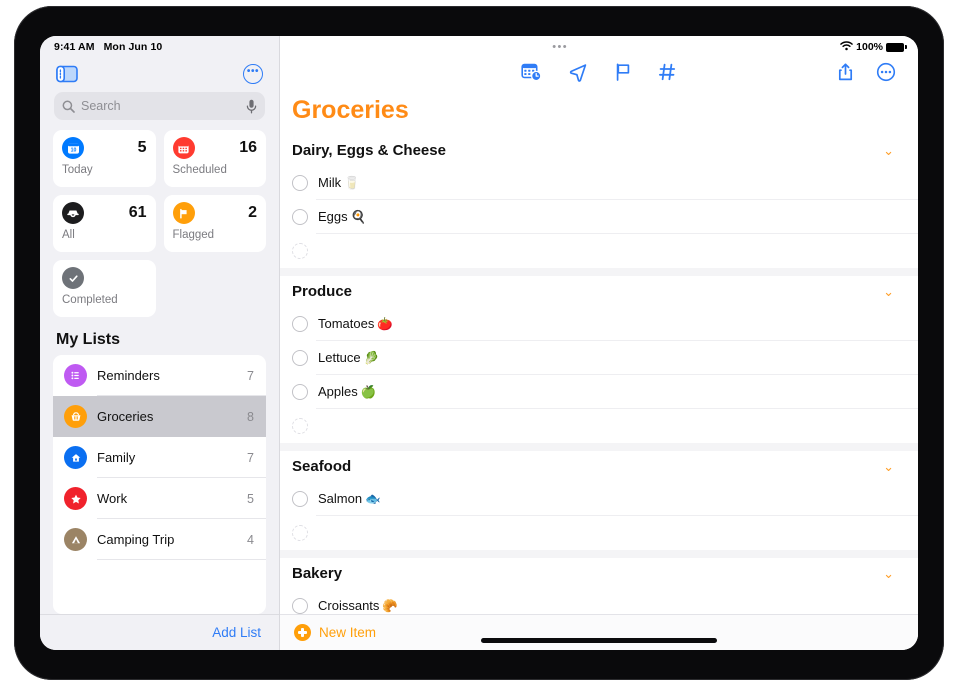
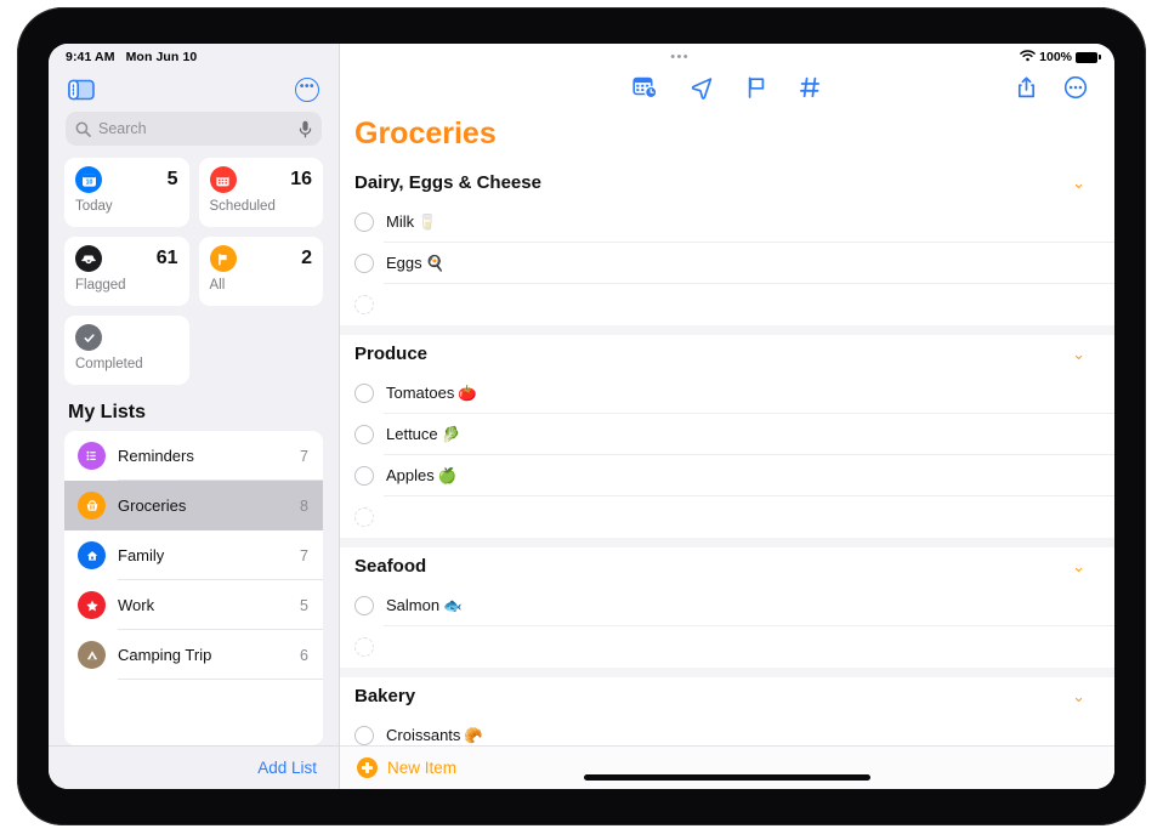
  9:41 AM
  Mon Jun 10
  •••
  Search
  5
  Today
  16
  Scheduled
  61
- All
+ Flagged
  2
- Flagged
+ All
  Completed
  My Lists
  Reminders
  7
  Groceries
  8
  Family
  7
  Work
  5
  Camping Trip
- 4
+ 6
  Add List
  •••
  100%
  Groceries
  Dairy, Eggs & Cheese
  ⌄
  Milk 🥛
  Eggs 🍳
  Produce
  ⌄
  Tomatoes 🍅
  Lettuce 🥬
  Apples 🍏
  Seafood
  ⌄
  Salmon 🐟
  Bakery
  ⌄
  Croissants 🥐
  New Item
